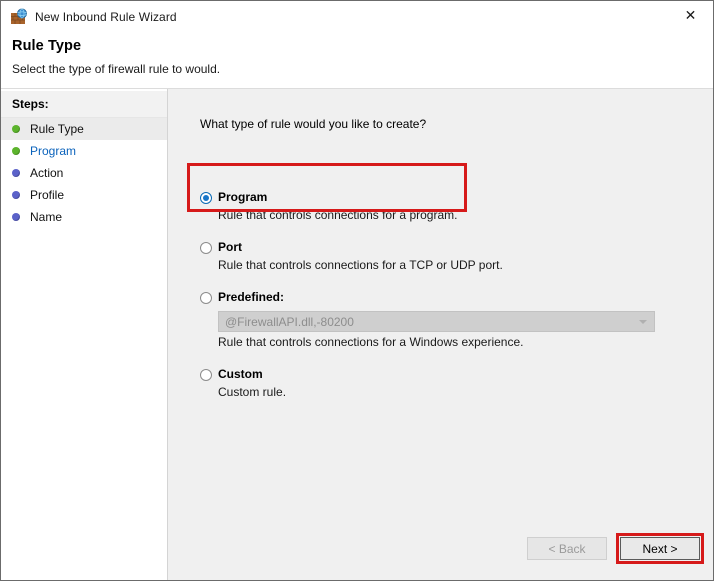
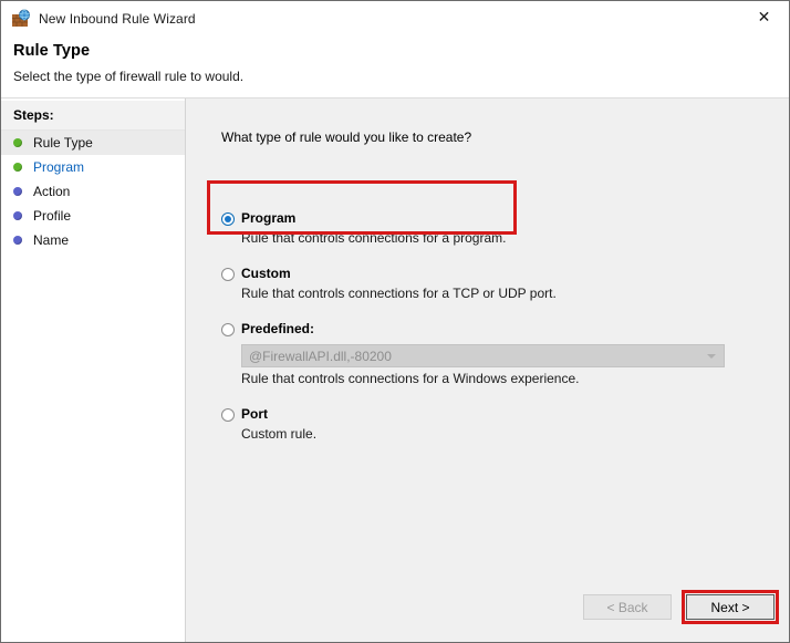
  New Inbound Rule Wizard
  ✕
  Rule Type
  Select the type of firewall rule to would.
  Steps:
  Rule Type
  Program
  Action
  Profile
  Name
  What type of rule would you like to create?
  Program
  Rule that controls connections for a program.
- Port
+ Custom
  Rule that controls connections for a TCP or UDP port.
  Predefined:
  @FirewallAPI.dll,-80200
  Rule that controls connections for a Windows experience.
- Custom
+ Port
  Custom rule.
  < Back
  Next >
